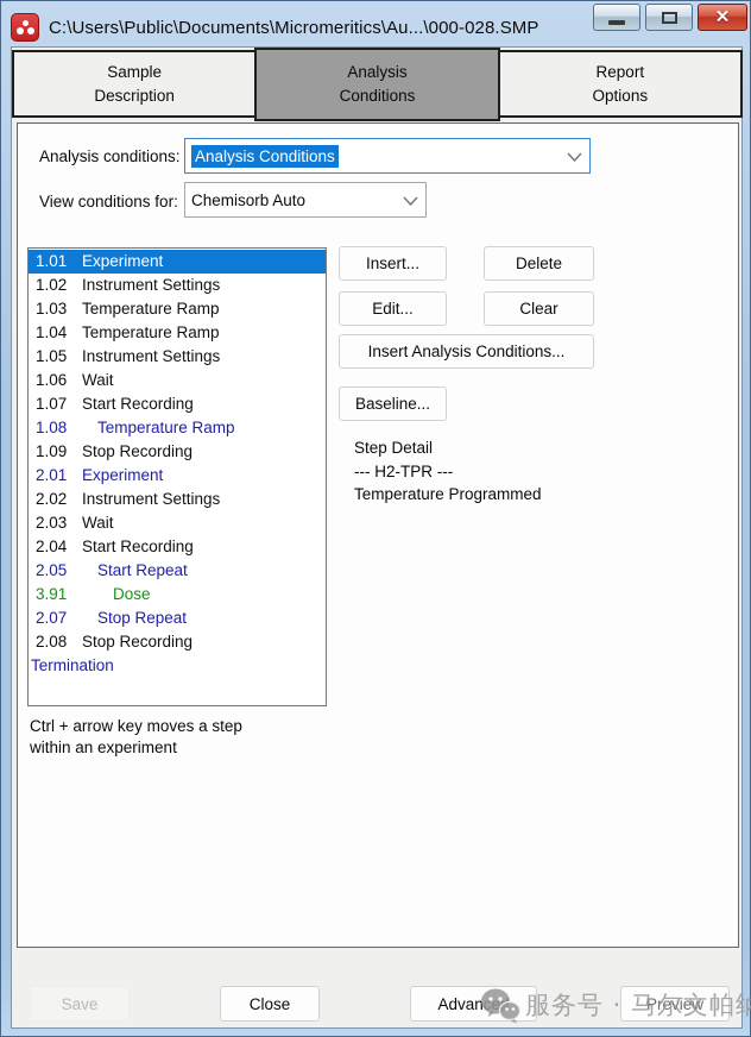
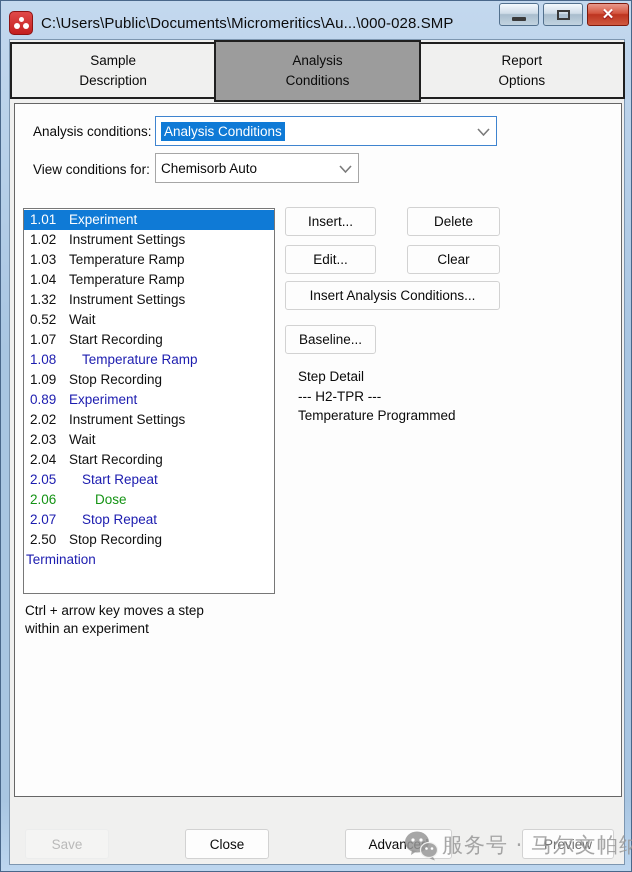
  C:\Users\Public\Documents\Micromeritics\Au...\000-028.SMP
  ✕
  Sample
  Description
  Analysis
  Conditions
  Report
  Options
  Analysis conditions:
  Analysis Conditions
  View conditions for:
  Chemisorb Auto
  1.01 Experiment
  1.02 Instrument Settings
  1.03 Temperature Ramp
  1.04 Temperature Ramp
- 1.05 Instrument Settings
+ 1.32 Instrument Settings
- 1.06 Wait
+ 0.52 Wait
  1.07 Start Recording
  1.08 Temperature Ramp
  1.09 Stop Recording
- 2.01 Experiment
+ 0.89 Experiment
  2.02 Instrument Settings
  2.03 Wait
  2.04 Start Recording
  2.05 Start Repeat
- 3.91 Dose
+ 2.06 Dose
  2.07 Stop Repeat
- 2.08 Stop Recording
+ 2.50 Stop Recording
  Termination
  Insert...
  Delete
  Edit...
  Clear
  Insert Analysis Conditions...
  Baseline...
  Step Detail
  --- H2-TPR ---
  Temperature Programmed
  Ctrl + arrow key moves a step
  within an experiment
  Save
  Close
  Advanced
  Preview
  服务号 · 马尔文帕纳
